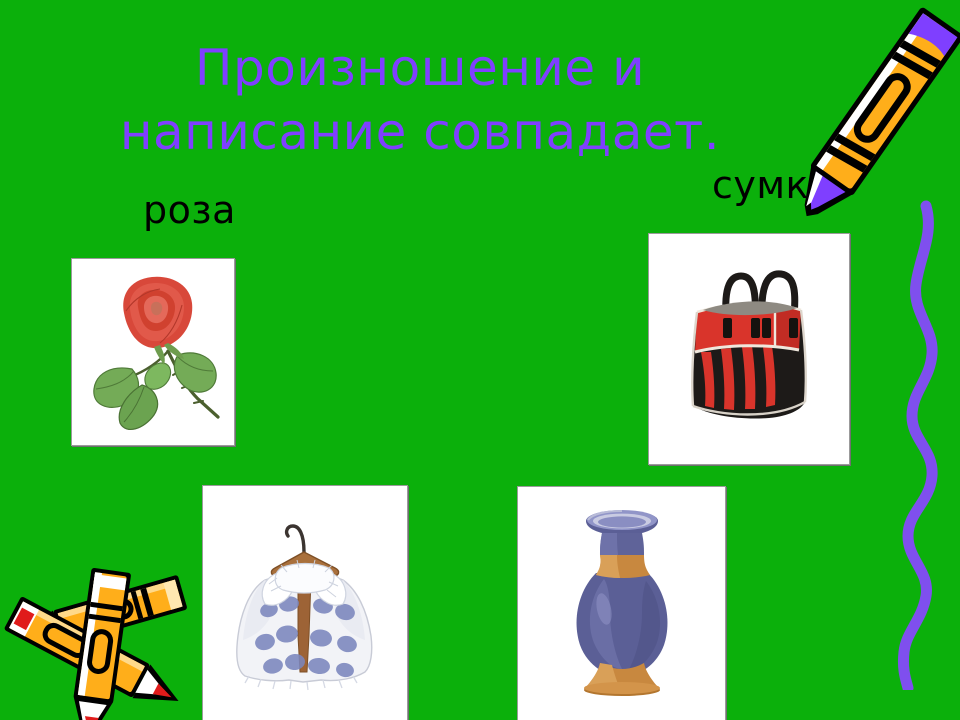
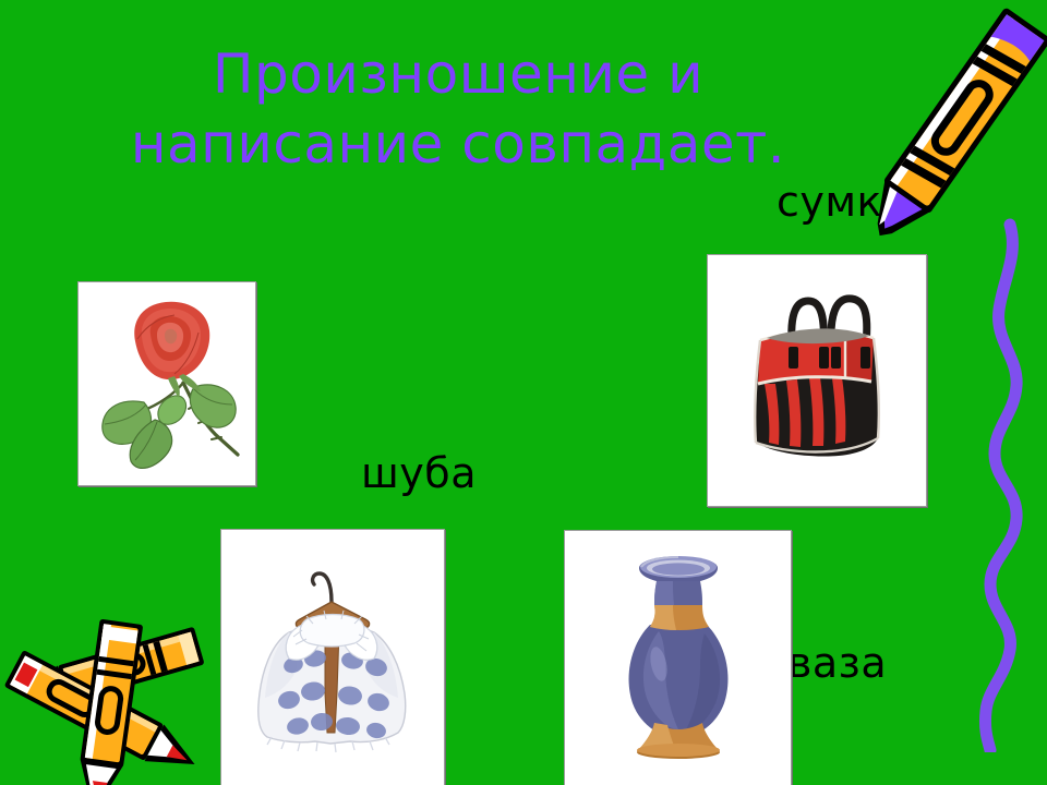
  Произношение и
  написание совпадает.
- роза
  сумк
+ шуба
+ ваза
